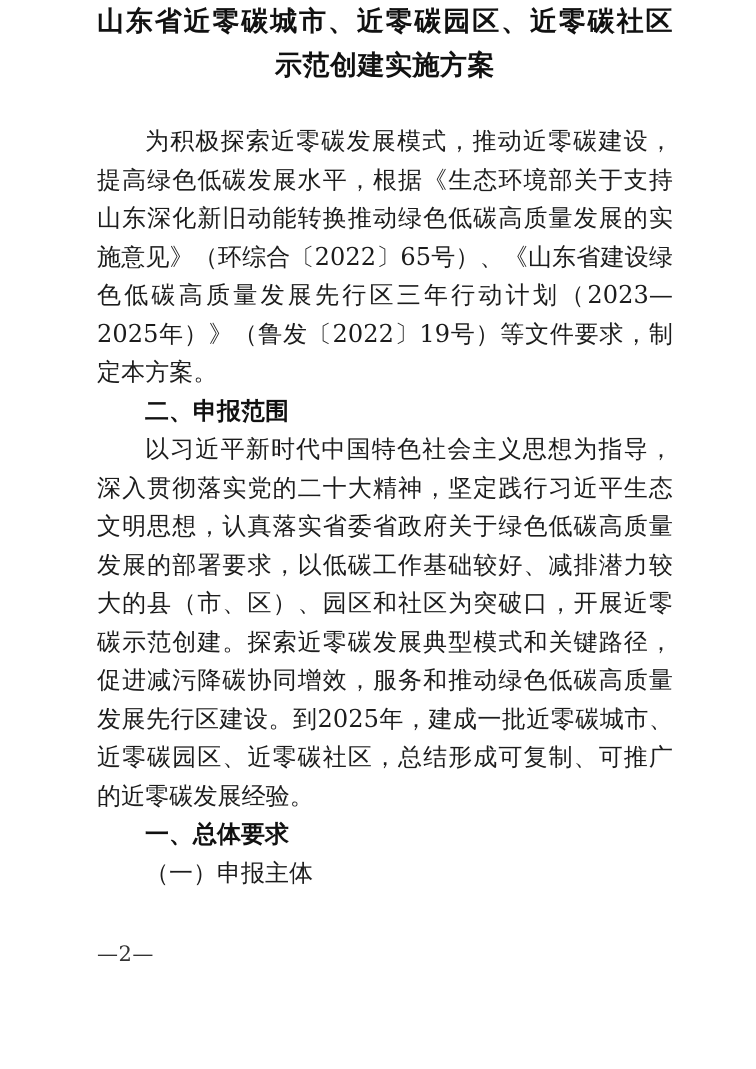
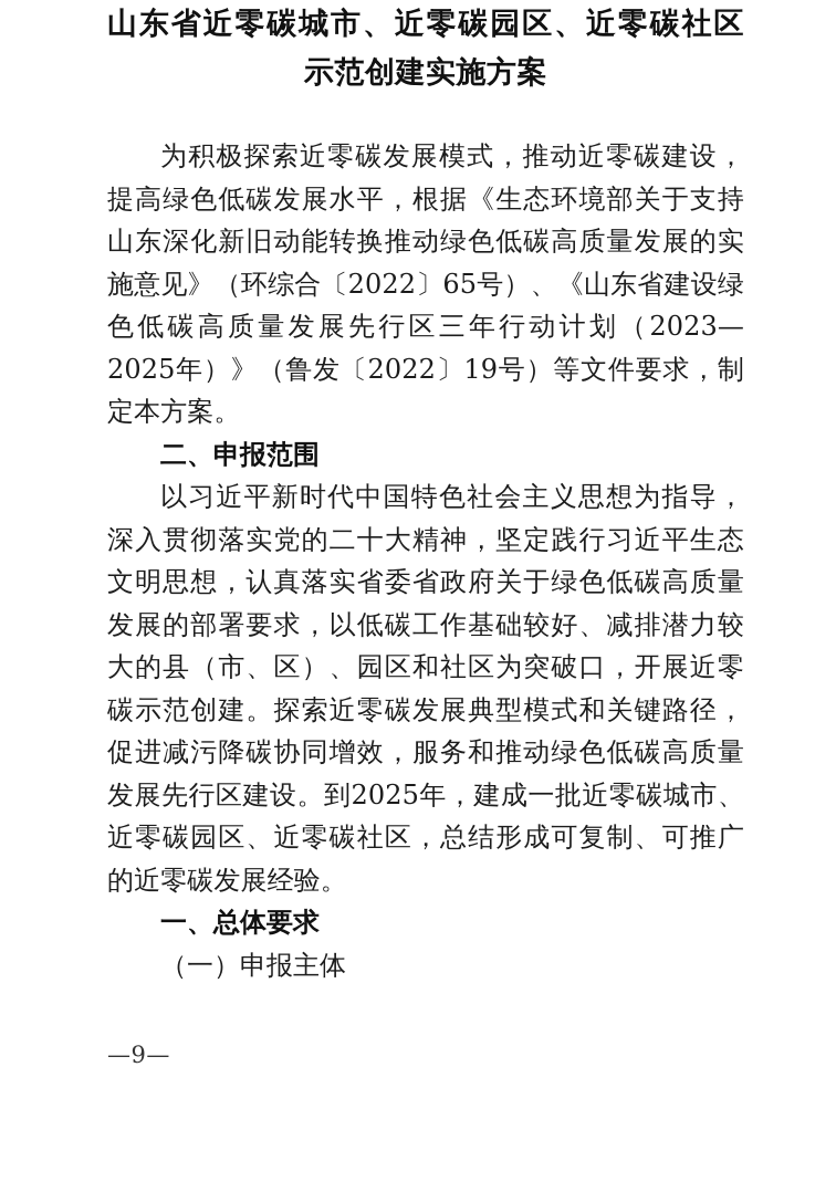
  山东省近零碳城市、近零碳园区、近零碳社区
  示范创建实施方案
  为积极探索近零碳发展模式，推动近零碳建设，提高绿色低碳发展水平，根据《生态环境部关于支持山东深化新旧动能转换推动绿色低碳高质量发展的实施意见》（环综合〔2022〕65号）、《山东省建设绿色低碳高质量发展先行区三年行动计划（2023—2025年）》（鲁发〔2022〕19号）等文件要求，制定本方案。
  二、申报范围
  以习近平新时代中国特色社会主义思想为指导，深入贯彻落实党的二十大精神，坚定践行习近平生态文明思想，认真落实省委省政府关于绿色低碳高质量发展的部署要求，以低碳工作基础较好、减排潜力较大的县（市、区）、园区和社区为突破口，开展近零碳示范创建。探索近零碳发展典型模式和关键路径，促进减污降碳协同增效，服务和推动绿色低碳高质量发展先行区建设。到2025年，建成一批近零碳城市、近零碳园区、近零碳社区，总结形成可复制、可推广的近零碳发展经验。
  一、总体要求
  （一）申报主体
- —2—
+ —9—
